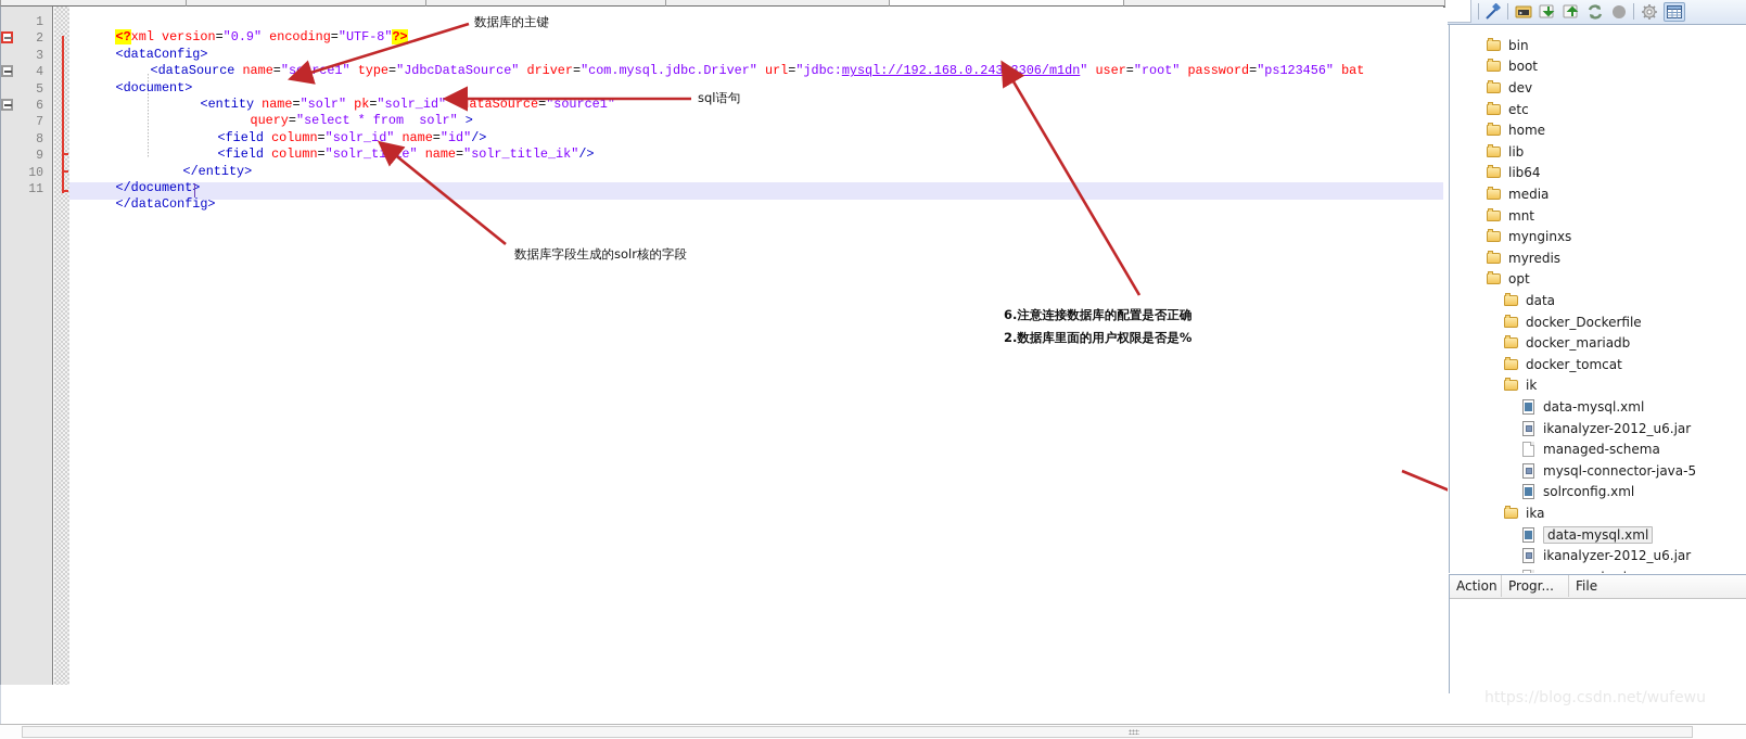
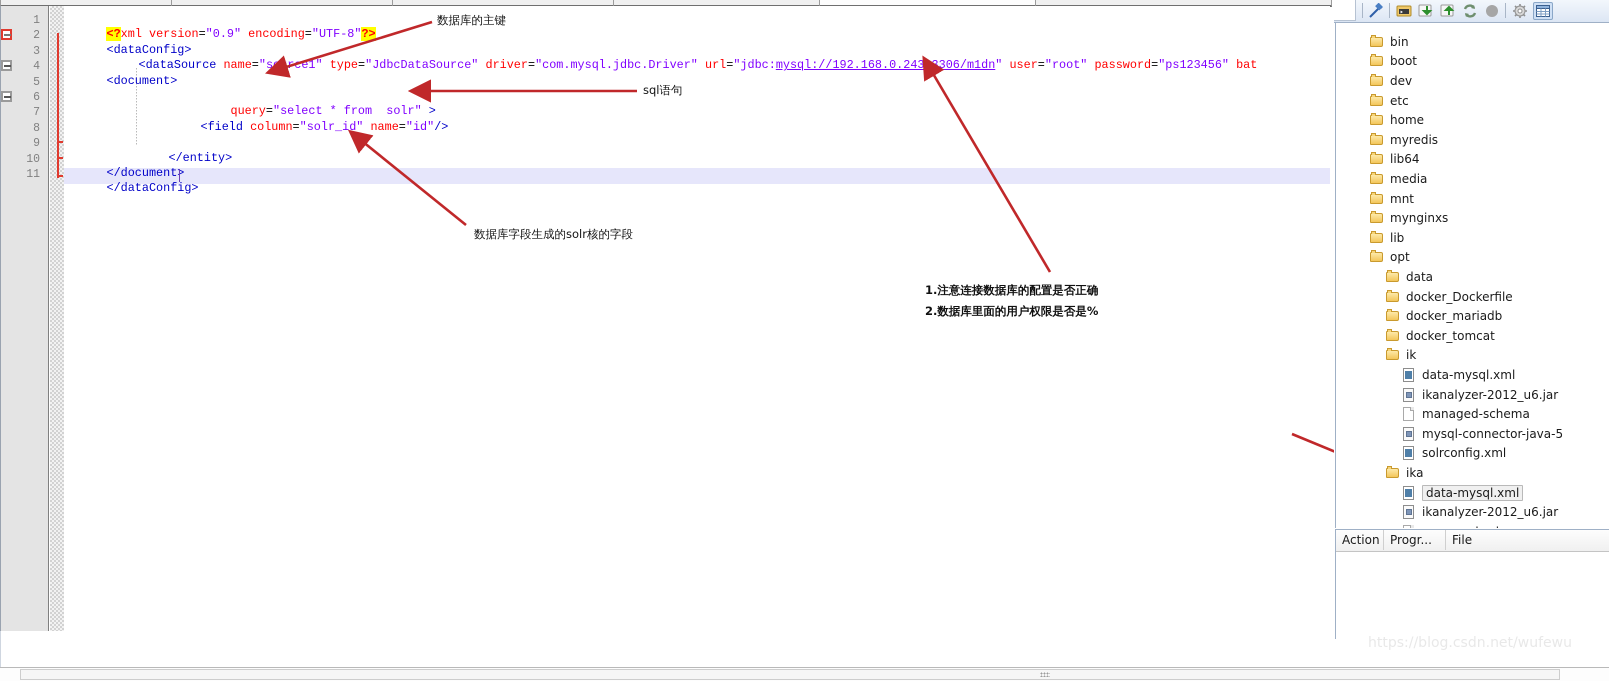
  1
  2
  3
  4
  5
  6
  7
  8
  9
  10
  11
  <?xml version="0.9" encoding="UTF-8"?>
  <dataConfig>
  <dataSource name="souce1" type="JdbcDataSource" driver="com.mysql.jdbc.Driver" url="jdbc:mysql://192.168.0.2433306/m1dn" user="root" password="ps123456" bat
  <document>
- <entity name="solr" pk="solr_id" dataSource="source1"
  query="select * from solr" >
  <field column="solr_id" name="id"/>
- <field column="solr_title" name="solr_title_ik"/>
  </entity>
  </document>
  </dataConfig>
  数据库的主键
  sql语句
  数据库字段生成的solr核的字段
- 6.注意连接数据库的配置是否正确
+ 1.注意连接数据库的配置是否正确
  2.数据库里面的用户权限是否是%
  bin
  boot
  dev
  etc
  home
- lib
+ myredis
  lib64
  media
  mnt
  mynginxs
- myredis
+ lib
  opt
  data
  docker_Dockerfile
  docker_mariadb
  docker_tomcat
  ik
  data-mysql.xml
  ikanalyzer-2012_u6.jar
  managed-schema
  mysql-connector-java-5
  solrconfig.xml
  ika
  data-mysql.xml
  ikanalyzer-2012_u6.jar
  Action
  Progr...
  File
